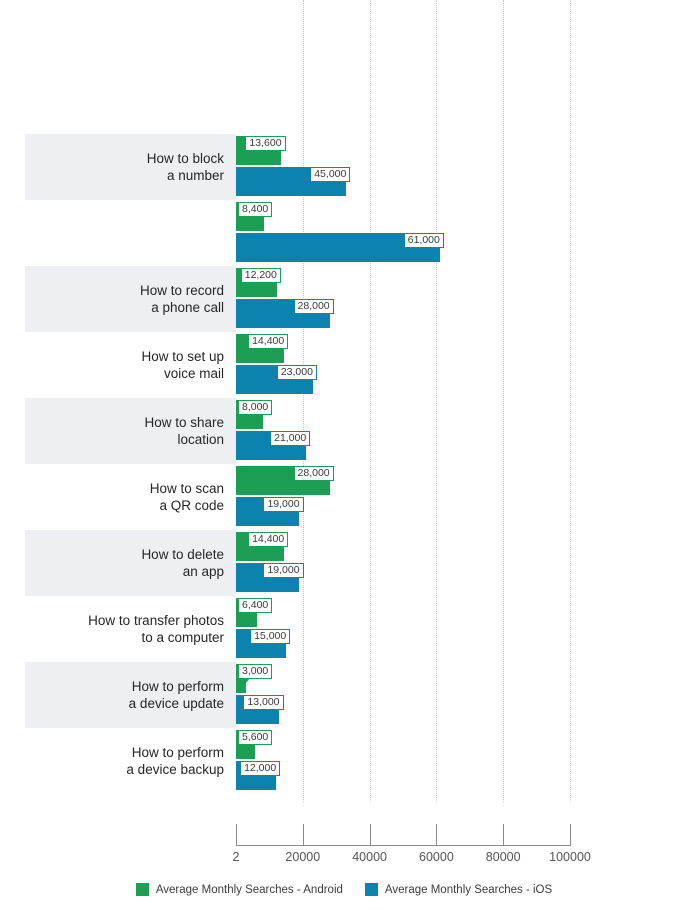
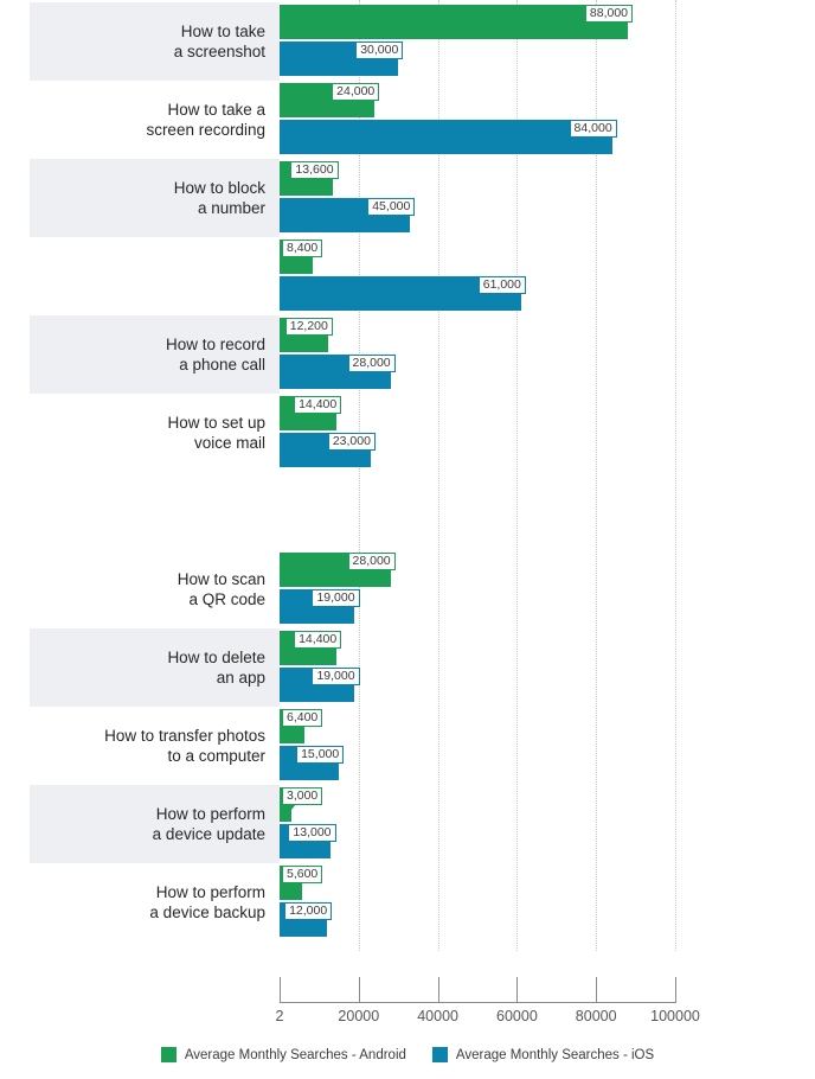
+ How to take
+ a screenshot
+ 88,000
+ 30,000
+ How to take a
+ screen recording
+ 24,000
+ 84,000
  How to block
  a number
  13,600
  45,000
  8,400
  61,000
  How to record
  a phone call
  12,200
  28,000
  How to set up
  voice mail
  14,400
  23,000
- How to share
- location
- 8,000
- 21,000
  How to scan
  a QR code
  28,000
  19,000
  How to delete
  an app
  14,400
  19,000
  How to transfer photos
  to a computer
  6,400
  15,000
  How to perform
  a device update
  3,000
  13,000
  How to perform
  a device backup
  5,600
  12,000
  Average Monthly Searches - Android
  Average Monthly Searches - iOS
  2
  20000
  40000
  60000
  80000
  100000
